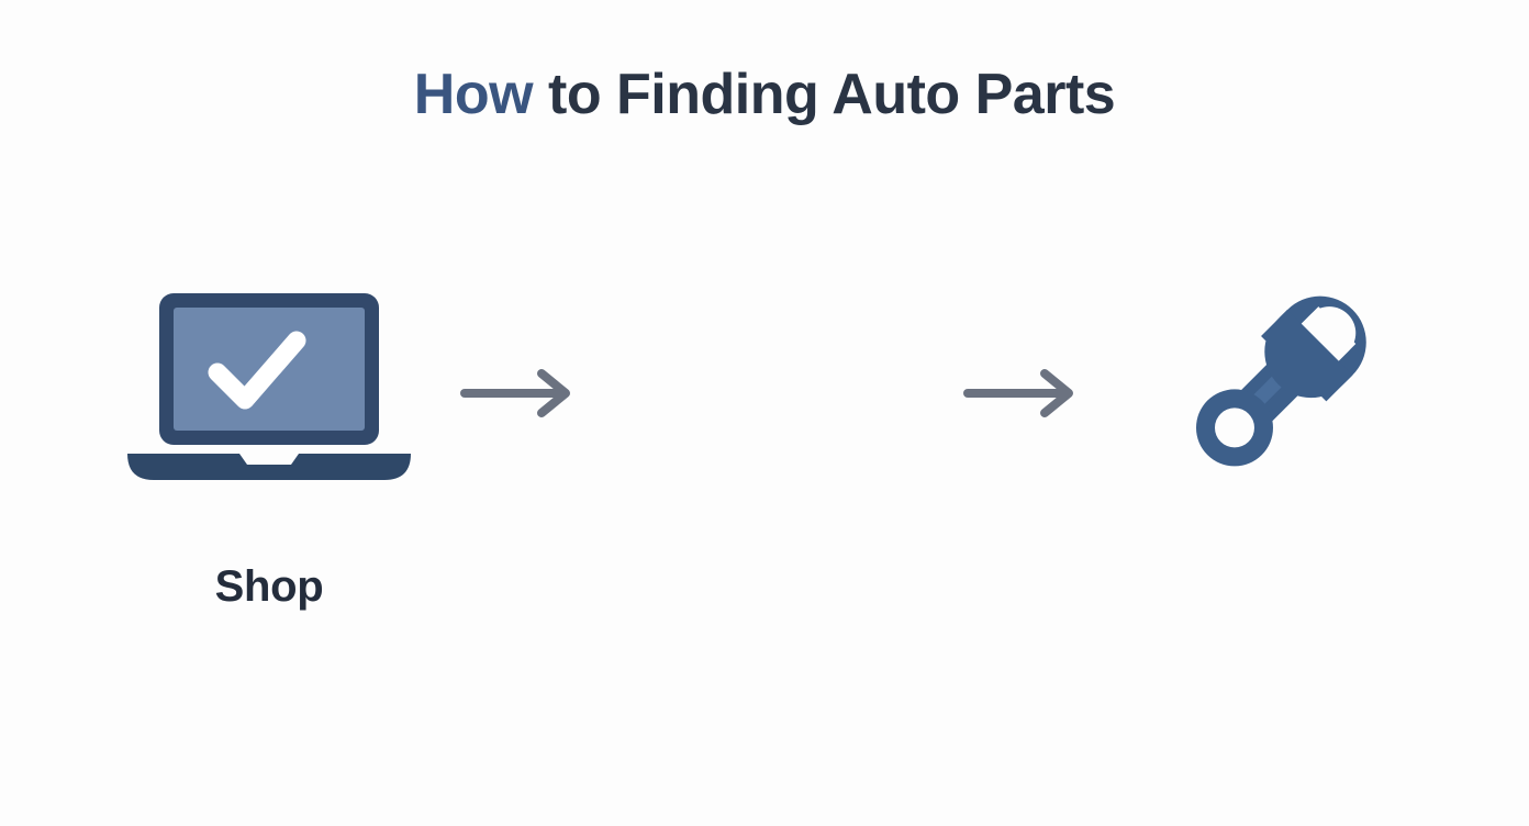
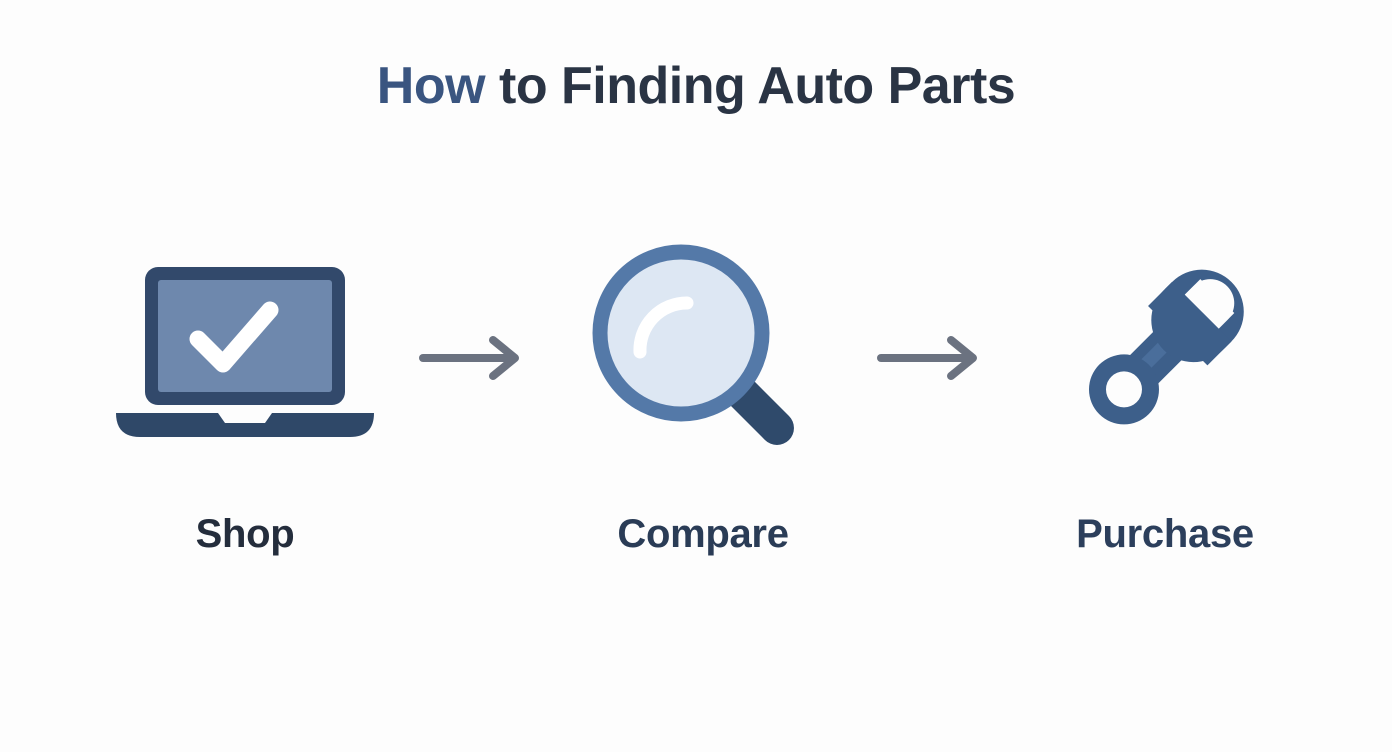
  How to Finding Auto Parts
  Shop
+ Compare
+ Purchase
